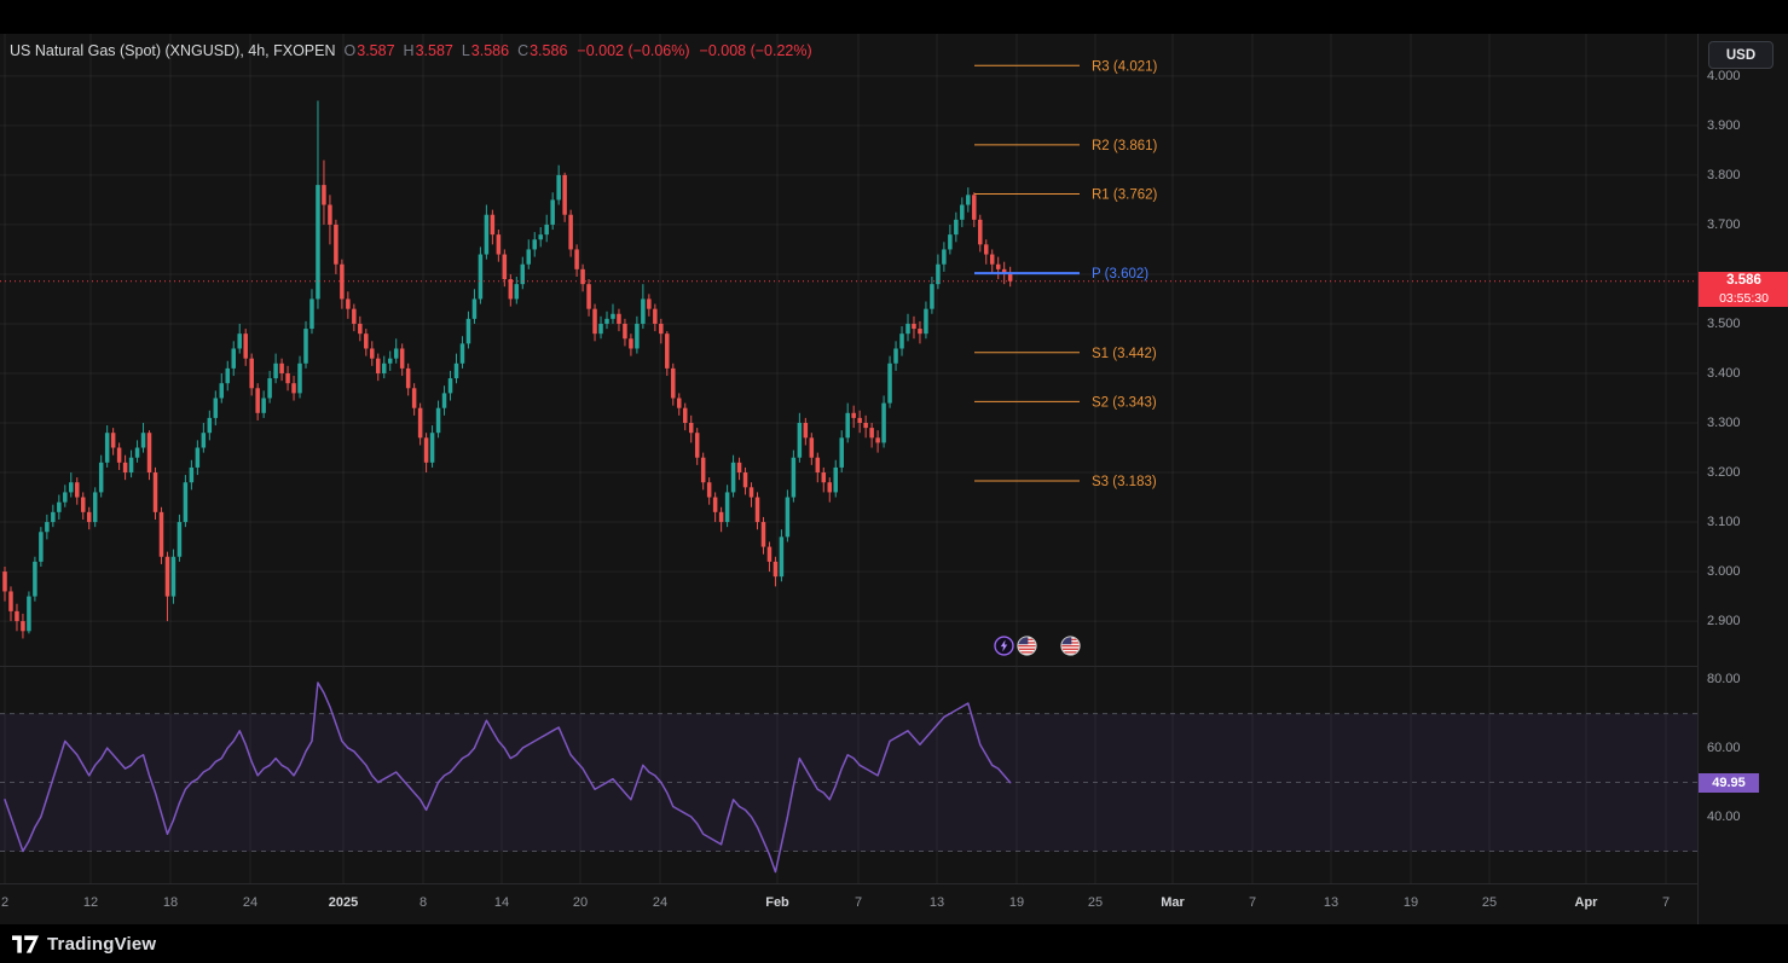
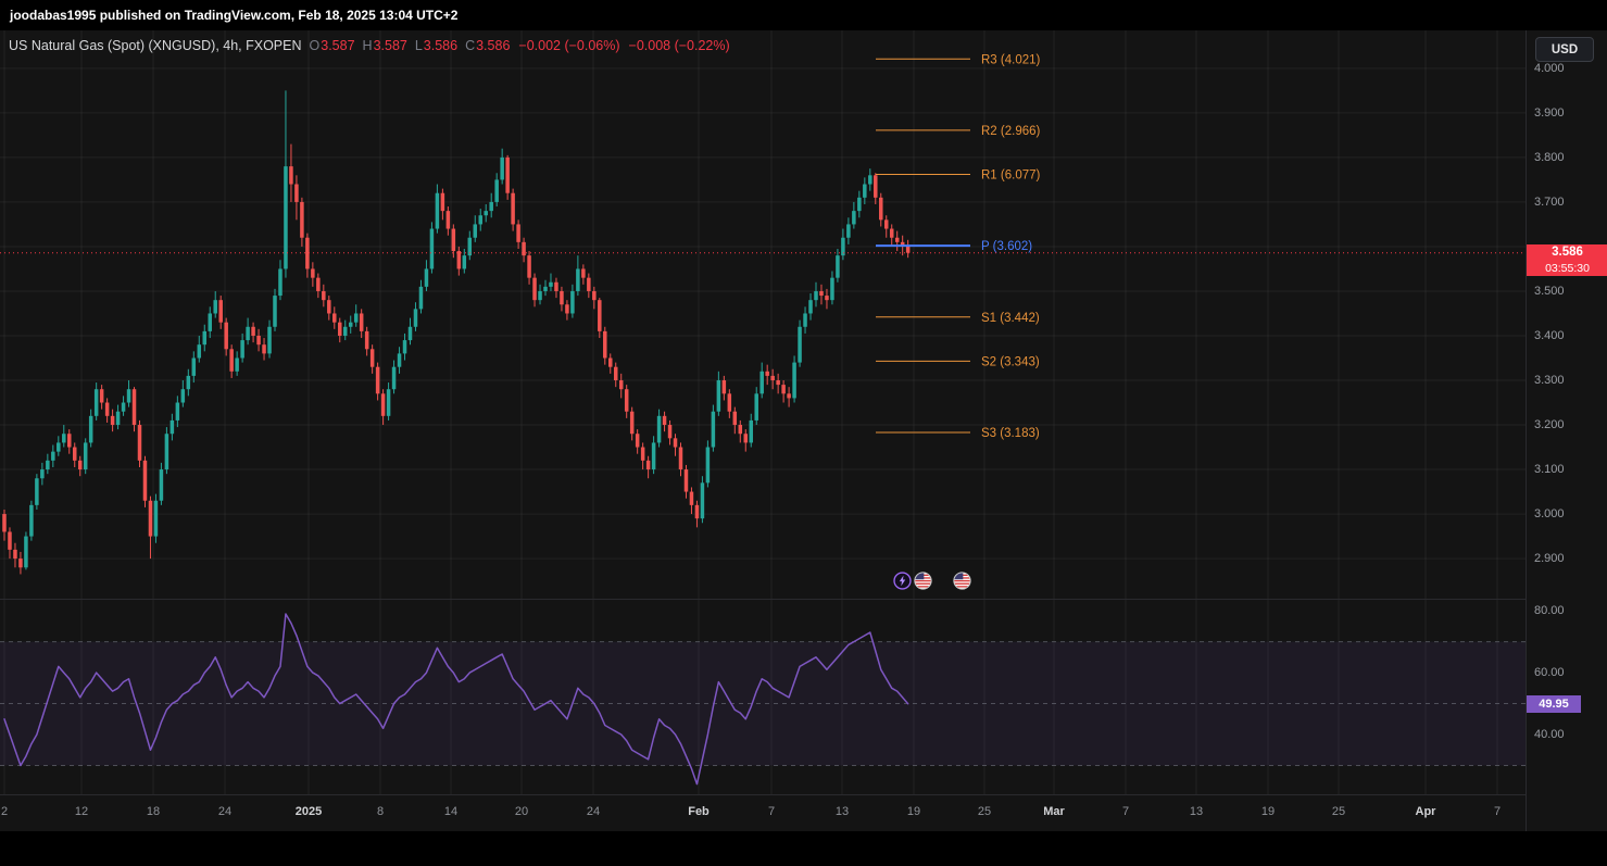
+ joodabas1995 published on TradingView.com, Feb 18, 2025 13:04 UTC+2
  R3 (4.021)
- R2 (3.861)
+ R2 (2.966)
- R1 (3.762)
+ R1 (6.077)
  P (3.602)
  S1 (3.442)
  S2 (3.343)
  S3 (3.183)
  US Natural Gas (Spot) (XNGUSD), 4h, FXOPEN
  O
  3.587
  H
  3.587
  L
  3.586
  C
  3.586
  −0.002 (−0.06%)
  −0.008 (−0.22%)
  2
  12
  18
  24
  2025
  8
  14
  20
  24
  Feb
  7
  13
  19
  25
  Mar
  7
  13
  19
  25
  Apr
  7
  USD
  3.586
  03:55:30
  49.95
  4.000
  3.900
  3.800
  3.700
  3.500
  3.400
  3.300
  3.200
  3.100
  3.000
  2.900
  80.00
  60.00
  40.00
- TradingView
